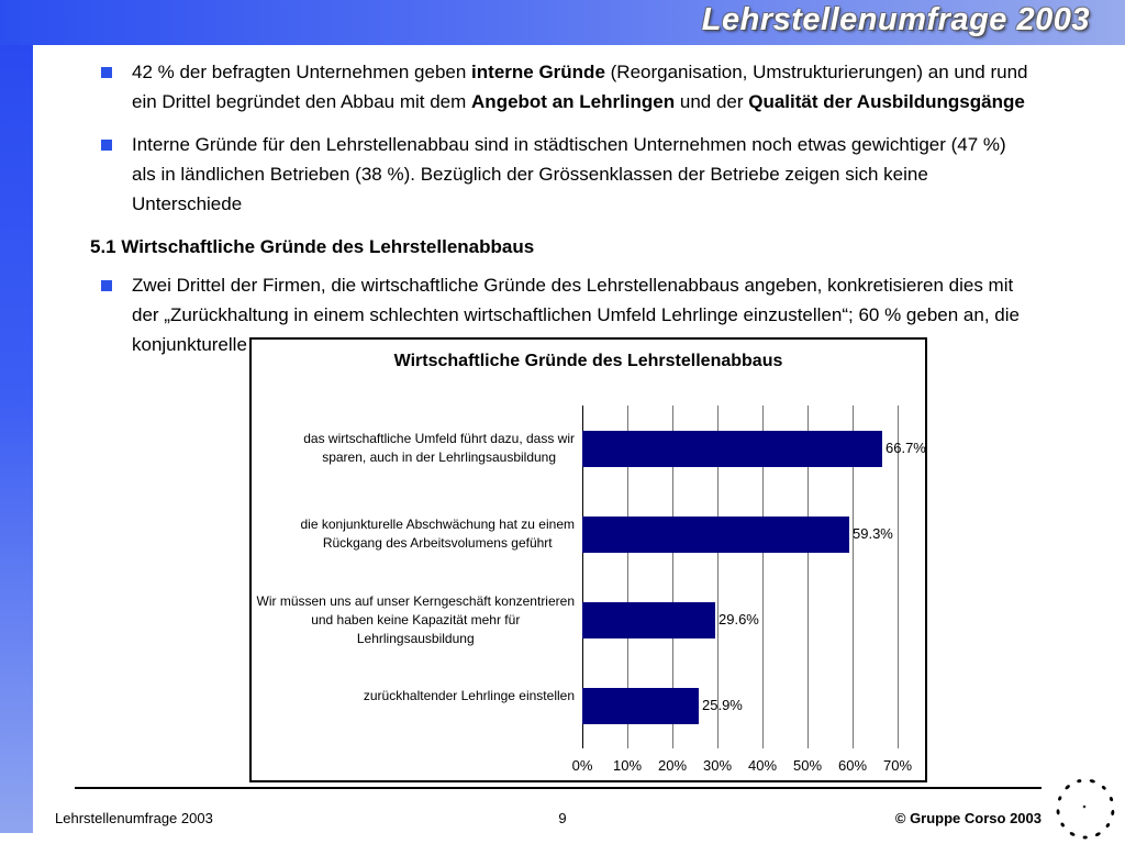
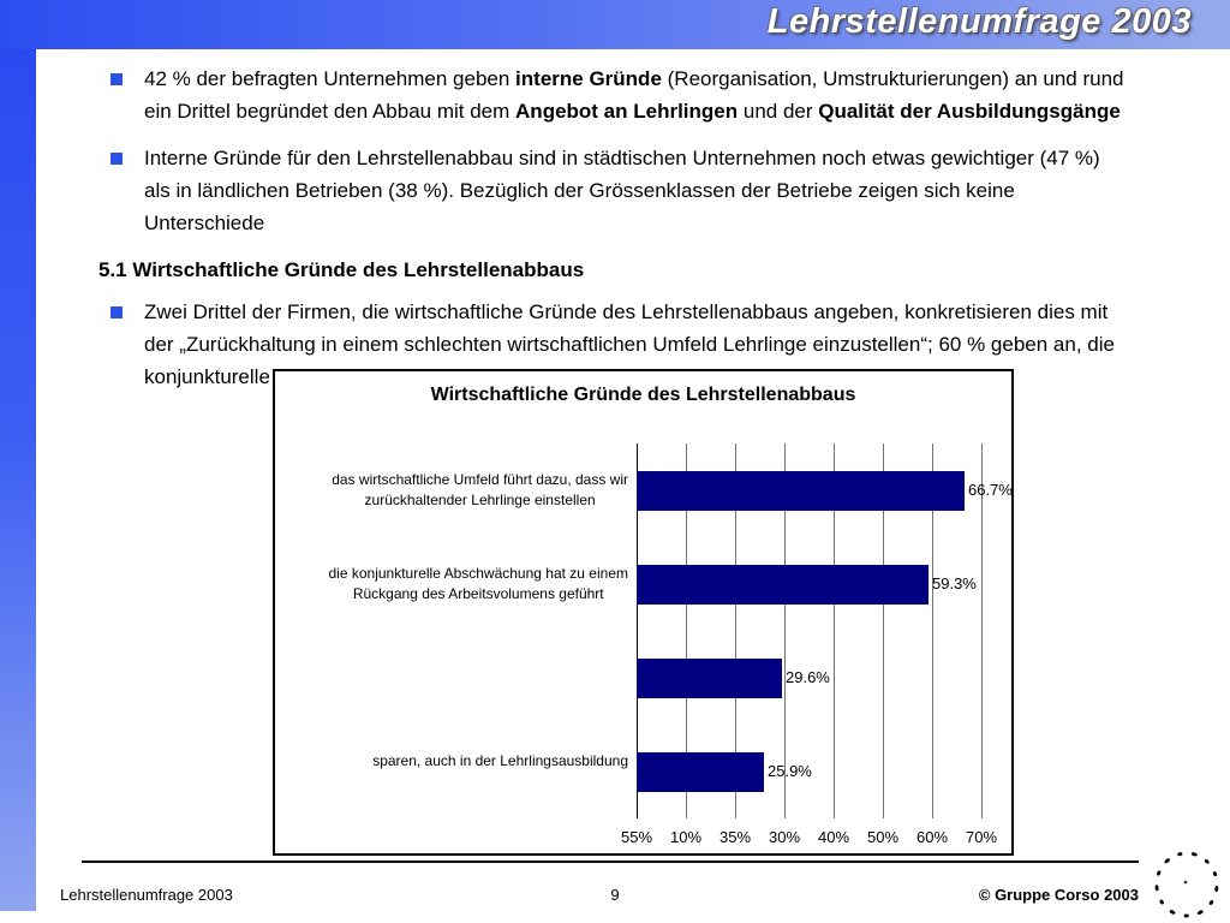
  Lehrstellenumfrage 2003
  42 % der befragten Unternehmen geben interne Gründe (Reorganisation, Umstrukturierungen) an und rund ein Drittel begründet den Abbau mit dem Angebot an Lehrlingen und der Qualität der Ausbildungsgänge
  Interne Gründe für den Lehrstellenabbau sind in städtischen Unternehmen noch etwas gewichtiger (47 %) als in ländlichen Betrieben (38 %). Bezüglich der Grössenklassen der Betriebe zeigen sich keine Unterschiede
  5.1 Wirtschaftliche Gründe des Lehrstellenabbaus
  Zwei Drittel der Firmen, die wirtschaftliche Gründe des Lehrstellenabbaus angeben, konkretisieren dies mit der „Zurückhaltung in einem schlechten wirtschaftlichen Umfeld Lehrlinge einzustellen“; 60 % geben an, die konjunkturelle
  Wirtschaftliche Gründe des Lehrstellenabbaus
- 0%
+ 55%
  10%
- 20%
+ 35%
  30%
  40%
  50%
  60%
  70%
  66.7%
  59.3%
  29.6%
  25.9%
  das wirtschaftliche Umfeld führt dazu, dass wir
- sparen, auch in der Lehrlingsausbildung
+ zurückhaltender Lehrlinge einstellen
  die konjunkturelle Abschwächung hat zu einem
  Rückgang des Arbeitsvolumens geführt
- Wir müssen uns auf unser Kerngeschäft konzentrieren
- und haben keine Kapazität mehr für
- Lehrlingsausbildung
- zurückhaltender Lehrlinge einstellen
+ sparen, auch in der Lehrlingsausbildung
  Lehrstellenumfrage 2003
  9
  © Gruppe Corso 2003
